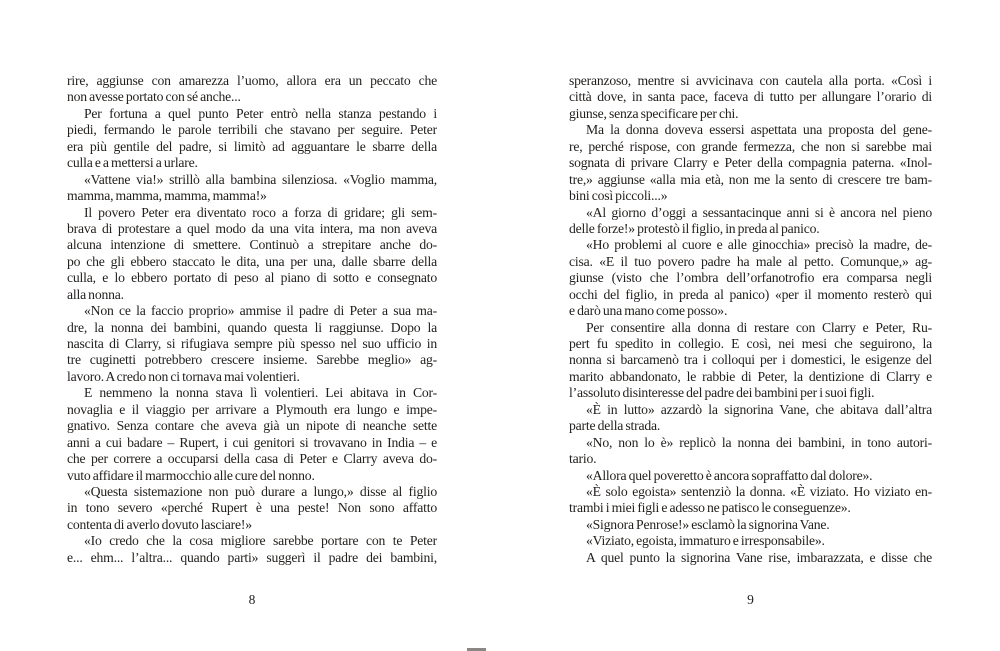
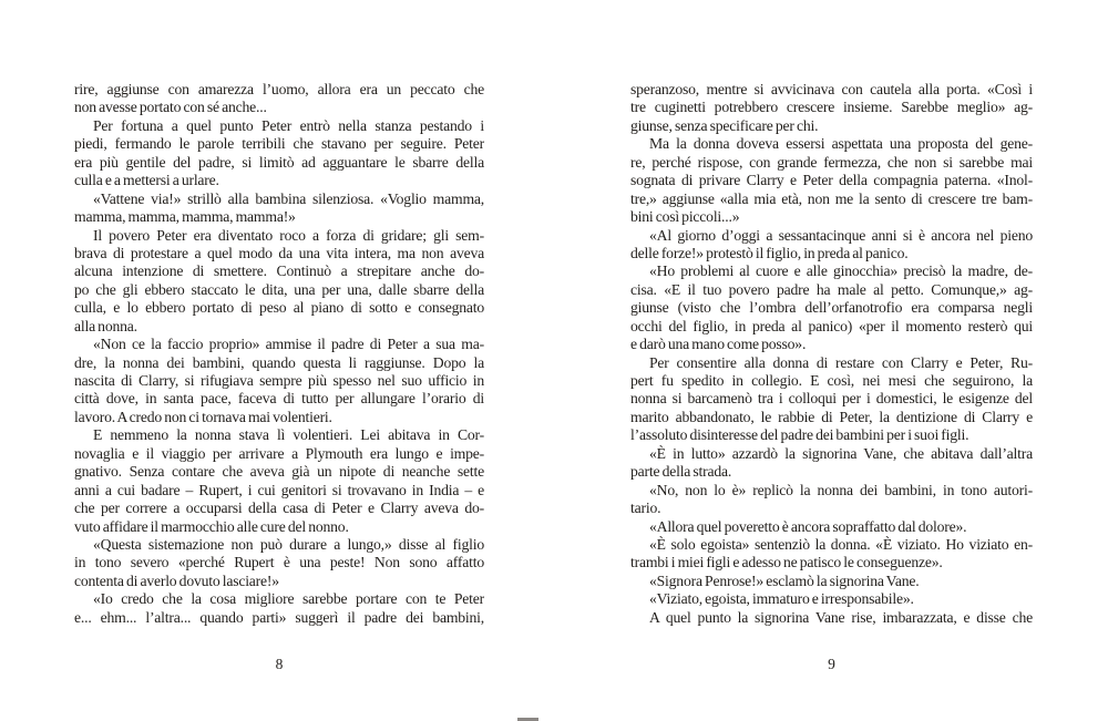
  rire, aggiunse con amarezza l’uomo, allora era un peccato che
  non avesse portato con sé anche...
  Per fortuna a quel punto Peter entrò nella stanza pestando i
  piedi, fermando le parole terribili che stavano per seguire. Peter
  era più gentile del padre, si limitò ad agguantare le sbarre della
  culla e a mettersi a urlare.
  «Vattene via!» strillò alla bambina silenziosa. «Voglio mamma,
  mamma, mamma, mamma, mamma!»
  Il povero Peter era diventato roco a forza di gridare; gli sem-
  brava di protestare a quel modo da una vita intera, ma non aveva
  alcuna intenzione di smettere. Continuò a strepitare anche do-
  po che gli ebbero staccato le dita, una per una, dalle sbarre della
  culla, e lo ebbero portato di peso al piano di sotto e consegnato
  alla nonna.
  «Non ce la faccio proprio» ammise il padre di Peter a sua ma-
  dre, la nonna dei bambini, quando questa li raggiunse. Dopo la
  nascita di Clarry, si rifugiava sempre più spesso nel suo ufficio in
- tre cuginetti potrebbero crescere insieme. Sarebbe meglio» ag-
+ città dove, in santa pace, faceva di tutto per allungare l’orario di
  lavoro. A credo non ci tornava mai volentieri.
  E nemmeno la nonna stava lì volentieri. Lei abitava in Cor-
  novaglia e il viaggio per arrivare a Plymouth era lungo e impe-
  gnativo. Senza contare che aveva già un nipote di neanche sette
  anni a cui badare – Rupert, i cui genitori si trovavano in India – e
  che per correre a occuparsi della casa di Peter e Clarry aveva do-
  vuto affidare il marmocchio alle cure del nonno.
  «Questa sistemazione non può durare a lungo,» disse al figlio
  in tono severo «perché Rupert è una peste! Non sono affatto
  contenta di averlo dovuto lasciare!»
  «Io credo che la cosa migliore sarebbe portare con te Peter
  e... ehm... l’altra... quando parti» suggerì il padre dei bambini,
  8
  speranzoso, mentre si avvicinava con cautela alla porta. «Così i
- città dove, in santa pace, faceva di tutto per allungare l’orario di
+ tre cuginetti potrebbero crescere insieme. Sarebbe meglio» ag-
  giunse, senza specificare per chi.
  Ma la donna doveva essersi aspettata una proposta del gene-
  re, perché rispose, con grande fermezza, che non si sarebbe mai
  sognata di privare Clarry e Peter della compagnia paterna. «Inol-
  tre,» aggiunse «alla mia età, non me la sento di crescere tre bam-
  bini così piccoli...»
  «Al giorno d’oggi a sessantacinque anni si è ancora nel pieno
  delle forze!» protestò il figlio, in preda al panico.
  «Ho problemi al cuore e alle ginocchia» precisò la madre, de-
  cisa. «E il tuo povero padre ha male al petto. Comunque,» ag-
  giunse (visto che l’ombra dell’orfanotrofio era comparsa negli
  occhi del figlio, in preda al panico) «per il momento resterò qui
  e darò una mano come posso».
  Per consentire alla donna di restare con Clarry e Peter, Ru-
  pert fu spedito in collegio. E così, nei mesi che seguirono, la
  nonna si barcamenò tra i colloqui per i domestici, le esigenze del
  marito abbandonato, le rabbie di Peter, la dentizione di Clarry e
  l’assoluto disinteresse del padre dei bambini per i suoi figli.
  «È in lutto» azzardò la signorina Vane, che abitava dall’altra
  parte della strada.
  «No, non lo è» replicò la nonna dei bambini, in tono autori-
  tario.
  «Allora quel poveretto è ancora sopraffatto dal dolore».
  «È solo egoista» sentenziò la donna. «È viziato. Ho viziato en-
  trambi i miei figli e adesso ne patisco le conseguenze».
  «Signora Penrose!» esclamò la signorina Vane.
  «Viziato, egoista, immaturo e irresponsabile».
  A quel punto la signorina Vane rise, imbarazzata, e disse che
  9
